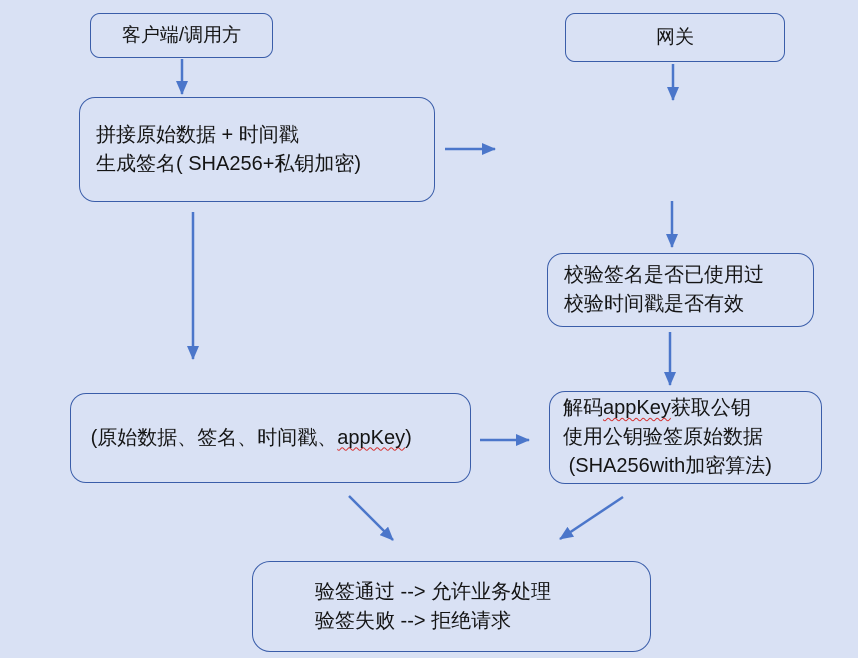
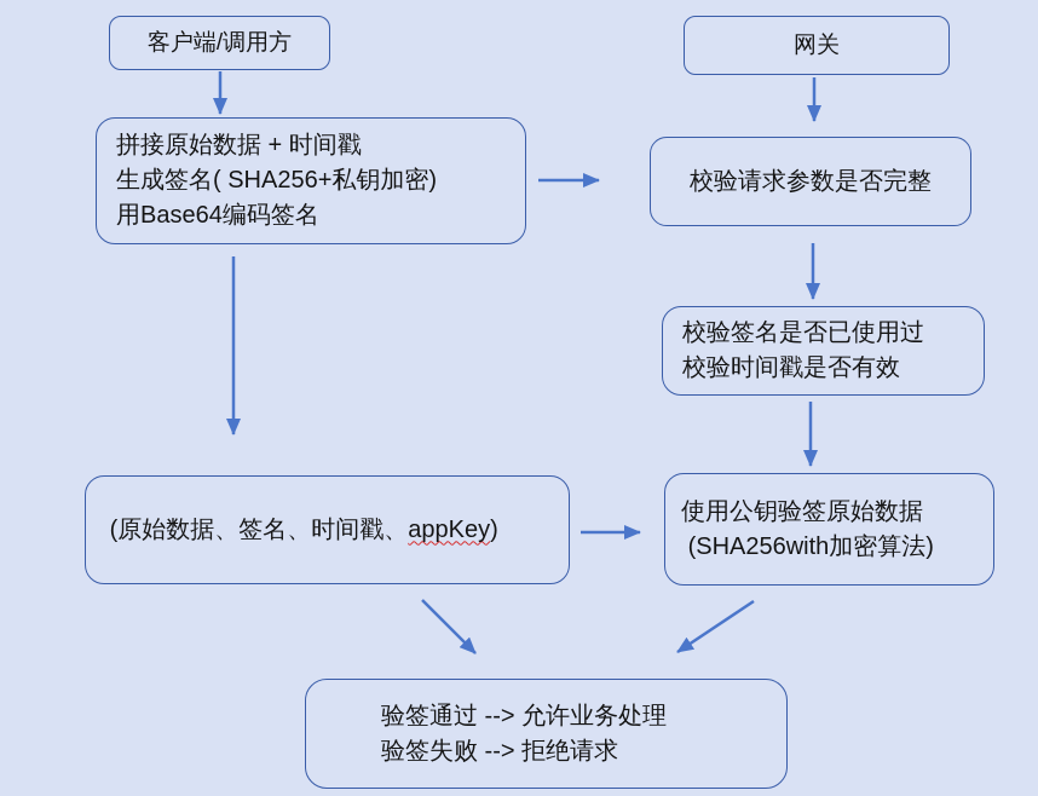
  客户端/调用方
  网关
  拼接原始数据 + 时间戳
  生成签名( SHA256+私钥加密)
+ 用Base64编码签名
+ 校验请求参数是否完整
  校验签名是否已使用过
  校验时间戳是否有效
  (原始数据、签名、时间戳、appKey)
- 解码appKey获取公钥
  使用公钥验签原始数据
  (SHA256with加密算法)
  验签通过 --> 允许业务处理
  验签失败 --> 拒绝请求
